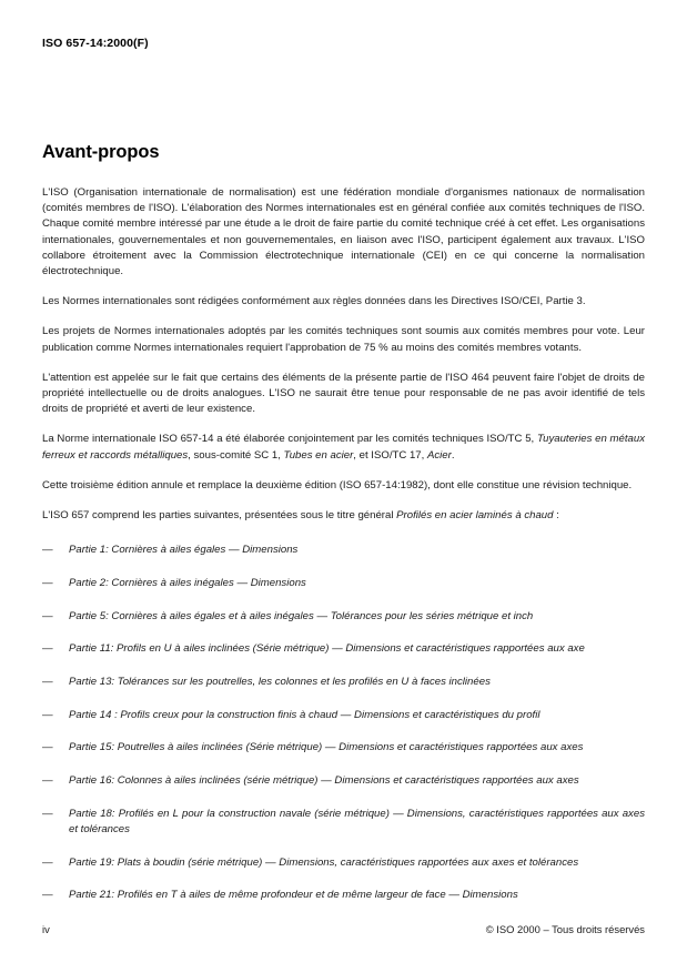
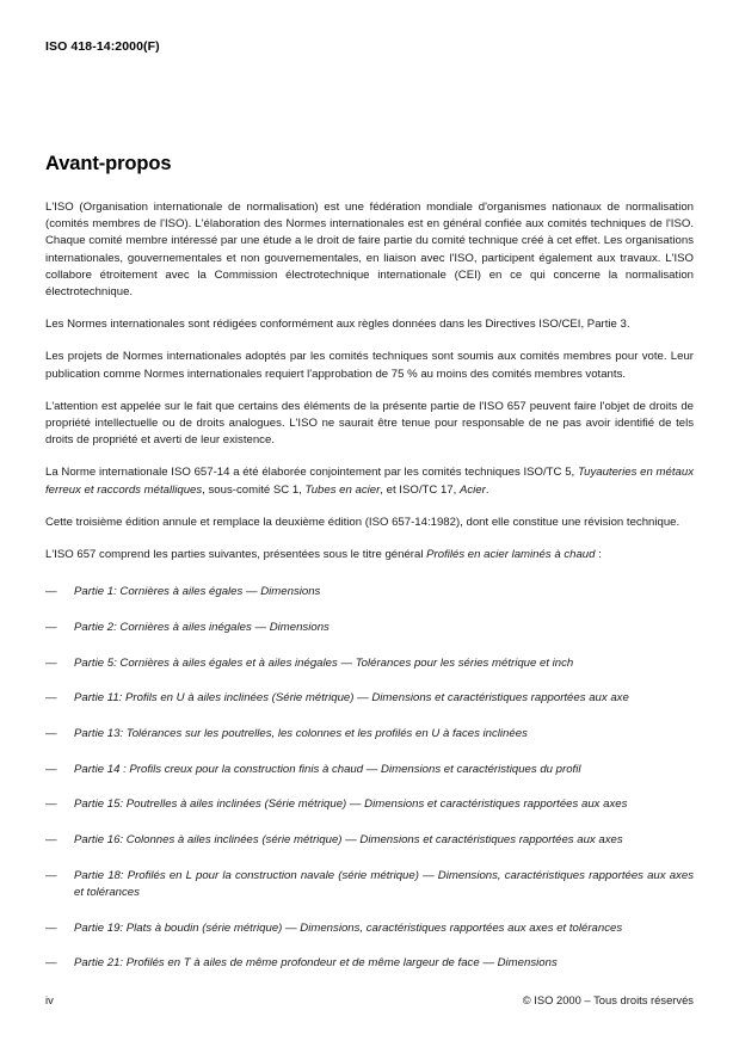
- ISO 657-14:2000(F)
+ ISO 418-14:2000(F)
  Avant-propos
  L'ISO (Organisation internationale de normalisation) est une fédération mondiale d'organismes nationaux de normalisation (comités membres de l'ISO). L'élaboration des Normes internationales est en général confiée aux comités techniques de l'ISO. Chaque comité membre intéressé par une étude a le droit de faire partie du comité technique créé à cet effet. Les organisations internationales, gouvernementales et non gouvernementales, en liaison avec l'ISO, participent également aux travaux. L'ISO collabore étroitement avec la Commission électrotechnique internationale (CEI) en ce qui concerne la normalisation électrotechnique.
  Les Normes internationales sont rédigées conformément aux règles données dans les Directives ISO/CEI, Partie 3.
  Les projets de Normes internationales adoptés par les comités techniques sont soumis aux comités membres pour vote. Leur publication comme Normes internationales requiert l'approbation de 75 % au moins des comités membres votants.
- L'attention est appelée sur le fait que certains des éléments de la présente partie de l'ISO 464 peuvent faire l'objet de droits de propriété intellectuelle ou de droits analogues. L'ISO ne saurait être tenue pour responsable de ne pas avoir identifié de tels droits de propriété et averti de leur existence.
+ L'attention est appelée sur le fait que certains des éléments de la présente partie de l'ISO 657 peuvent faire l'objet de droits de propriété intellectuelle ou de droits analogues. L'ISO ne saurait être tenue pour responsable de ne pas avoir identifié de tels droits de propriété et averti de leur existence.
  La Norme internationale ISO 657-14 a été élaborée conjointement par les comités techniques ISO/TC 5, Tuyauteries en métaux ferreux et raccords métalliques, sous-comité SC 1, Tubes en acier, et ISO/TC 17, Acier.
  Cette troisième édition annule et remplace la deuxième édition (ISO 657-14:1982), dont elle constitue une révision technique.
  L'ISO 657 comprend les parties suivantes, présentées sous le titre général Profilés en acier laminés à chaud :
  —
  Partie 1: Cornières à ailes égales — Dimensions
  —
  Partie 2: Cornières à ailes inégales — Dimensions
  —
  Partie 5: Cornières à ailes égales et à ailes inégales — Tolérances pour les séries métrique et inch
  —
  Partie 11: Profils en U à ailes inclinées (Série métrique) — Dimensions et caractéristiques rapportées aux axe
  —
  Partie 13: Tolérances sur les poutrelles, les colonnes et les profilés en U à faces inclinées
  —
  Partie 14 : Profils creux pour la construction finis à chaud — Dimensions et caractéristiques du profil
  —
  Partie 15: Poutrelles à ailes inclinées (Série métrique) — Dimensions et caractéristiques rapportées aux axes
  —
  Partie 16: Colonnes à ailes inclinées (série métrique) — Dimensions et caractéristiques rapportées aux axes
  —
  Partie 18: Profilés en L pour la construction navale (série métrique) — Dimensions, caractéristiques rapportées aux axes et tolérances
  —
  Partie 19: Plats à boudin (série métrique) — Dimensions, caractéristiques rapportées aux axes et tolérances
  —
  Partie 21: Profilés en T à ailes de même profondeur et de même largeur de face — Dimensions
  iv
  © ISO 2000 – Tous droits réservés
